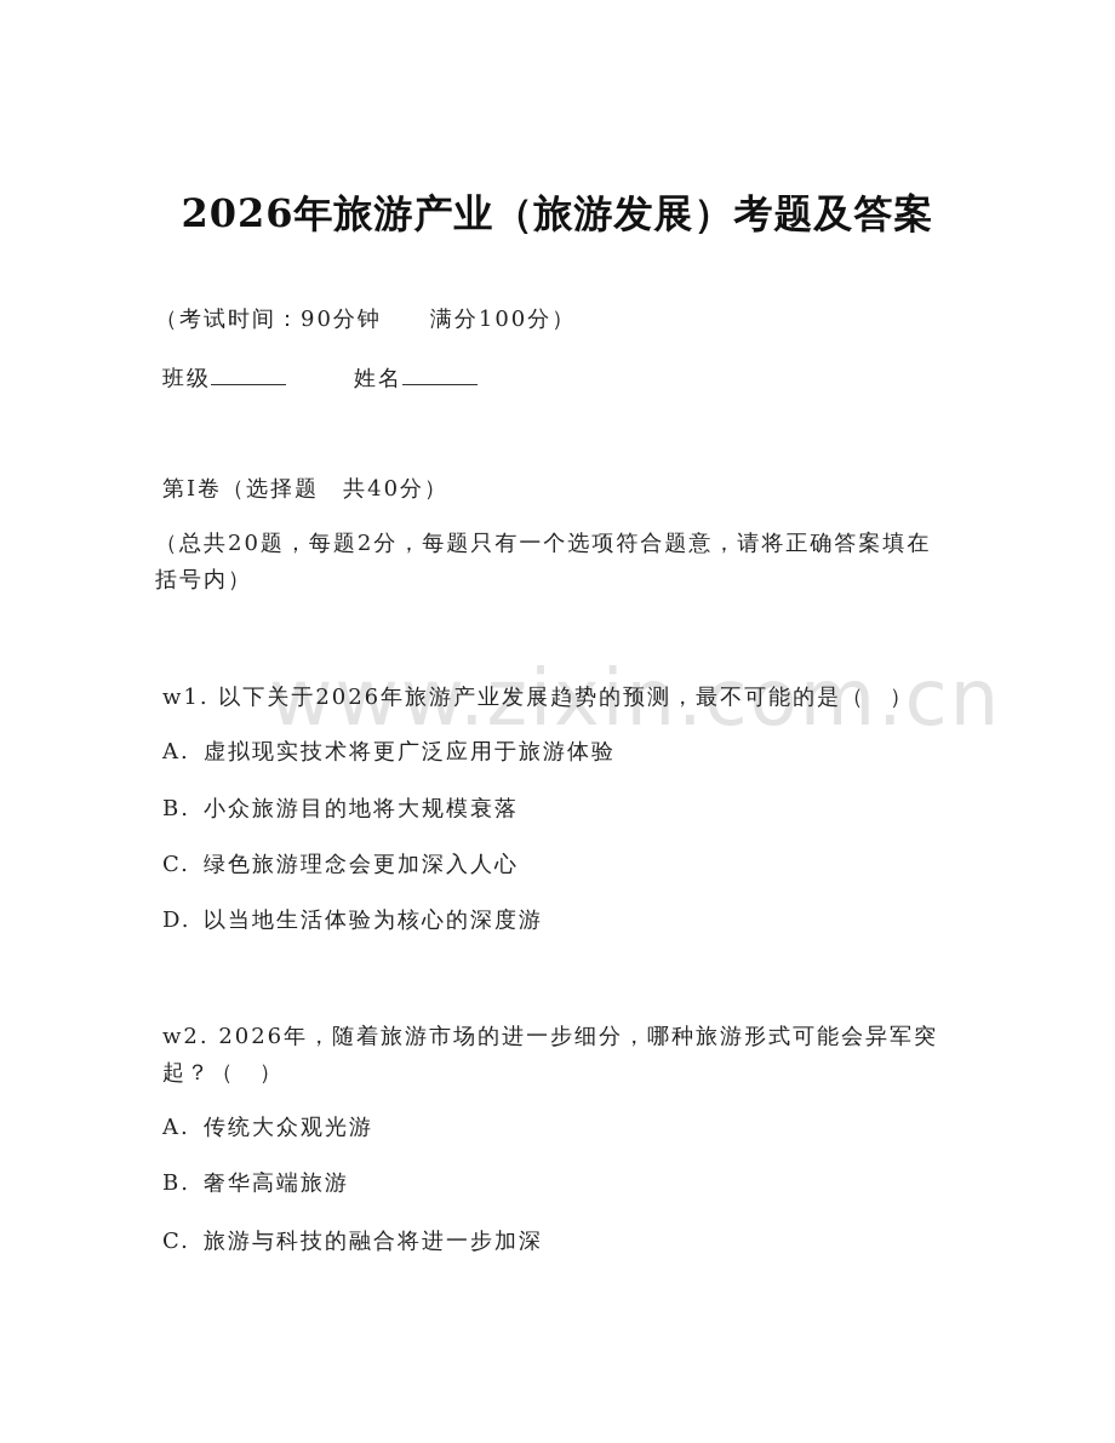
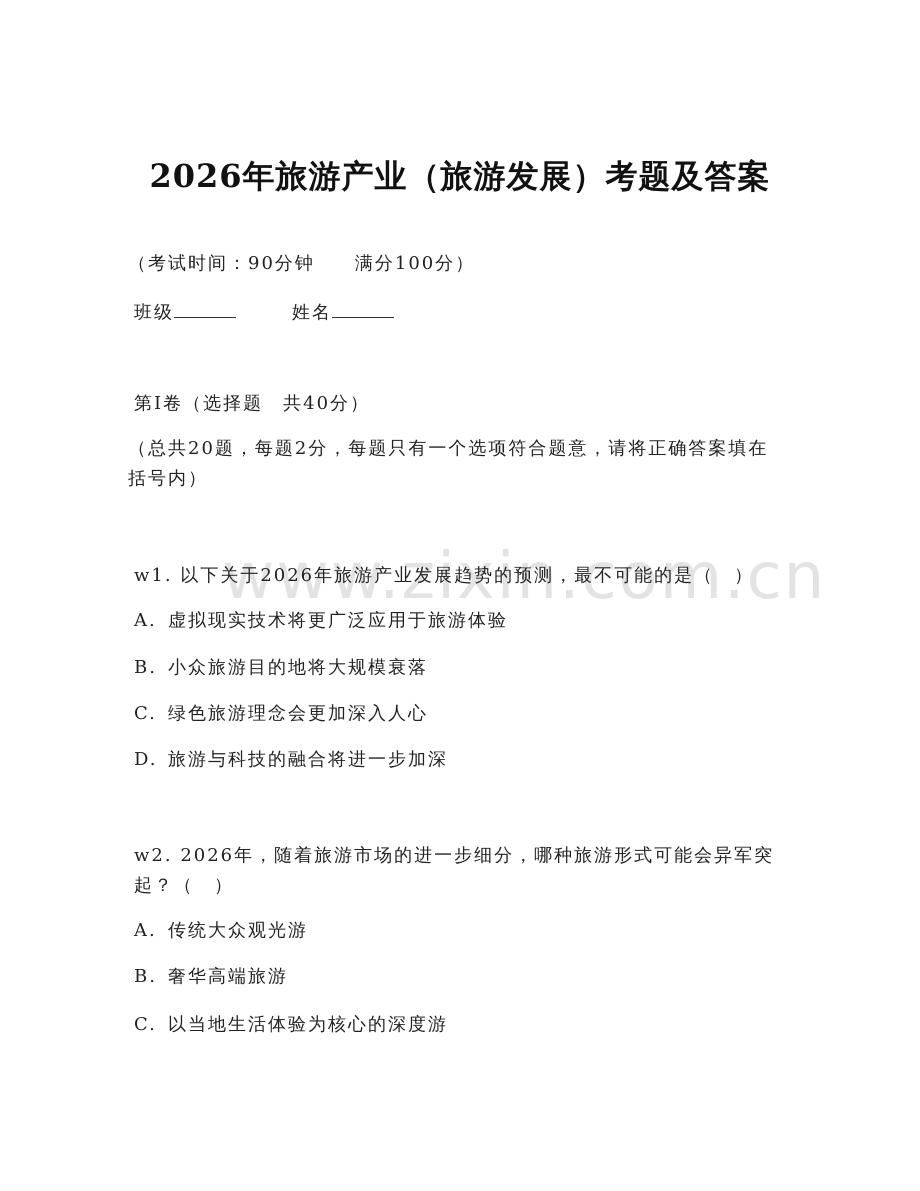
  www.zixin.com.cn
  2026年旅游产业（旅游发展）考题及答案
  （考试时间：90分钟 满分100分）
  班级 姓名
  第Ⅰ卷（选择题 共40分）
  （总共20题，每题2分，每题只有一个选项符合题意，请将正确答案填在括号内）
  w1. 以下关于2026年旅游产业发展趋势的预测，最不可能的是（ ）
  A. 虚拟现实技术将更广泛应用于旅游体验
  B. 小众旅游目的地将大规模衰落
  C. 绿色旅游理念会更加深入人心
- D. 以当地生活体验为核心的深度游
+ D. 旅游与科技的融合将进一步加深
  w2. 2026年，随着旅游市场的进一步细分，哪种旅游形式可能会异军突起？（ ）
  A. 传统大众观光游
  B. 奢华高端旅游
- C. 旅游与科技的融合将进一步加深
+ C. 以当地生活体验为核心的深度游
